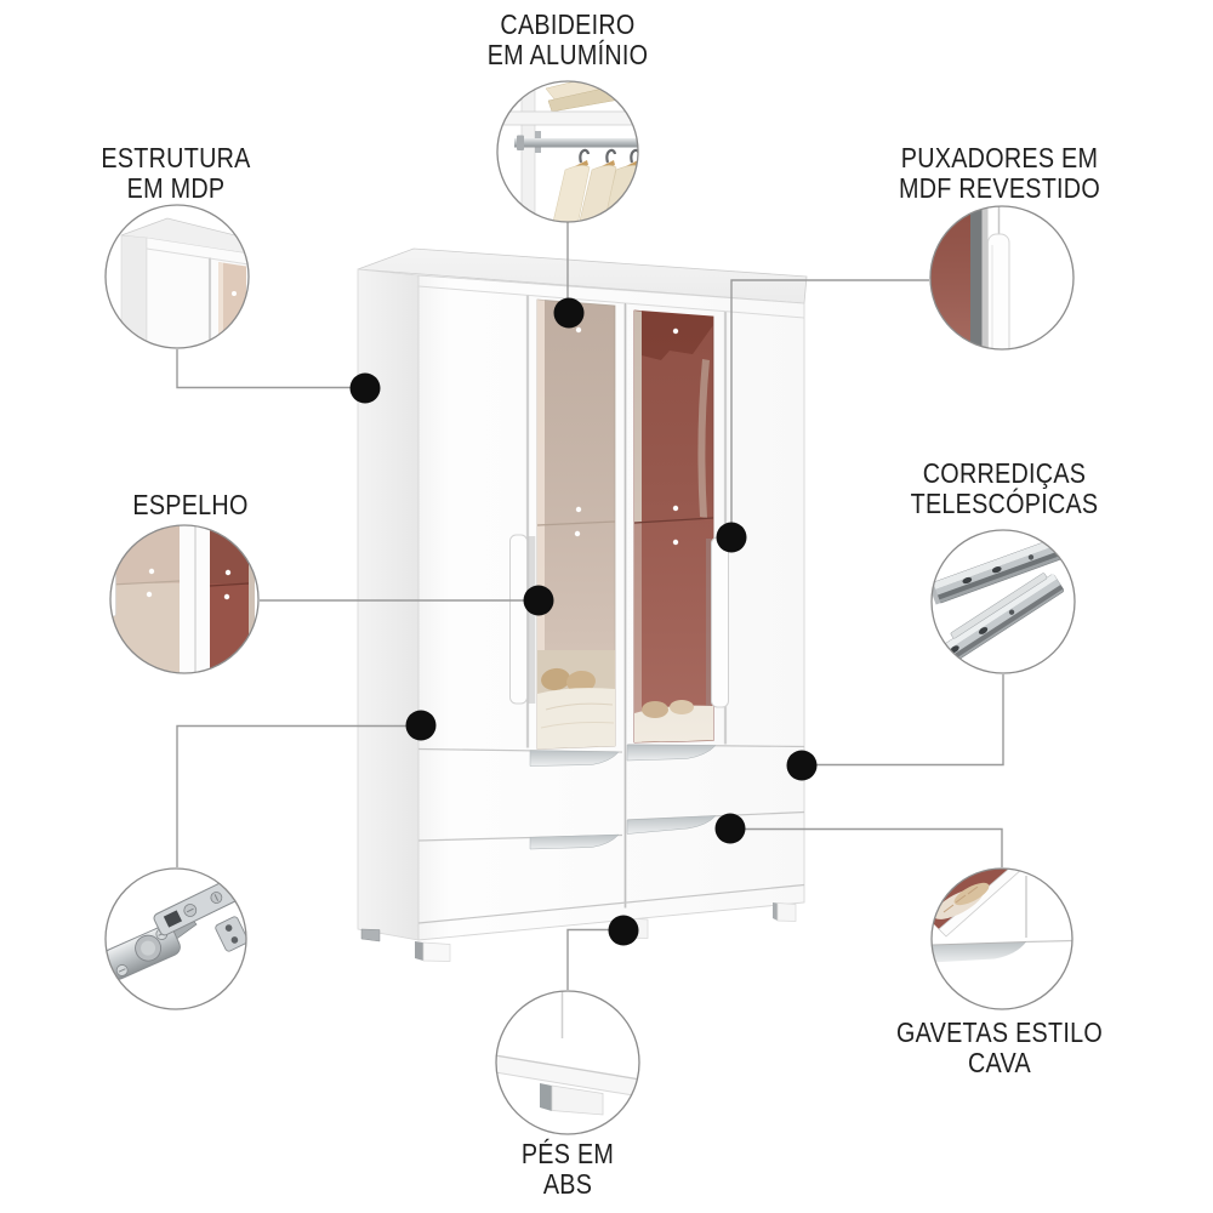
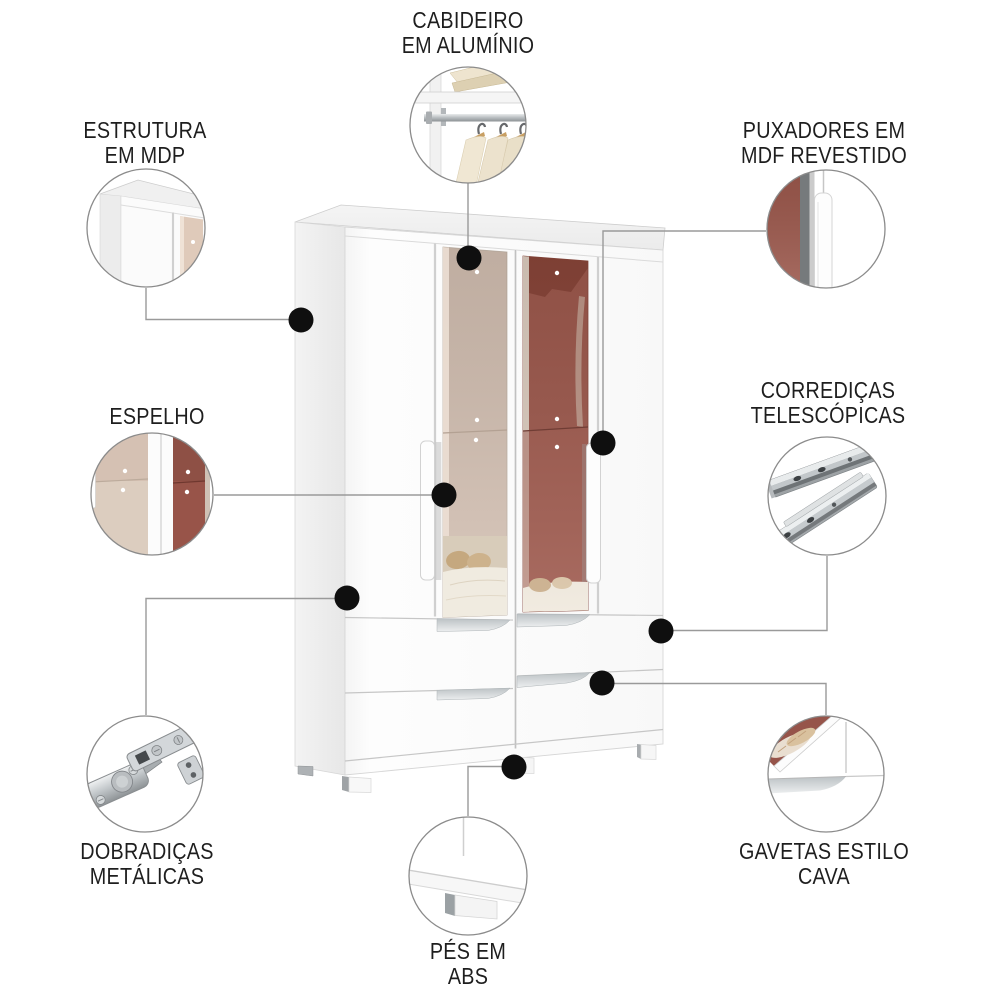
  CABIDEIRO
  EM ALUMÍNIO
  ESTRUTURA
  EM MDP
  PUXADORES EM
  MDF REVESTIDO
  ESPELHO
  CORREDIÇAS
  TELESCÓPICAS
+ DOBRADIÇAS
+ METÁLICAS
  GAVETAS ESTILO
  CAVA
  PÉS EM
  ABS
